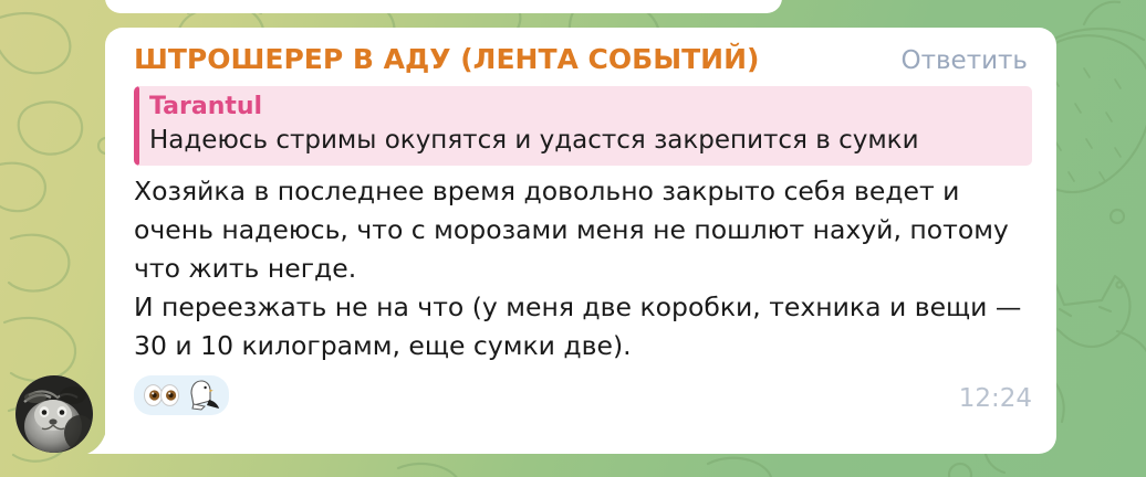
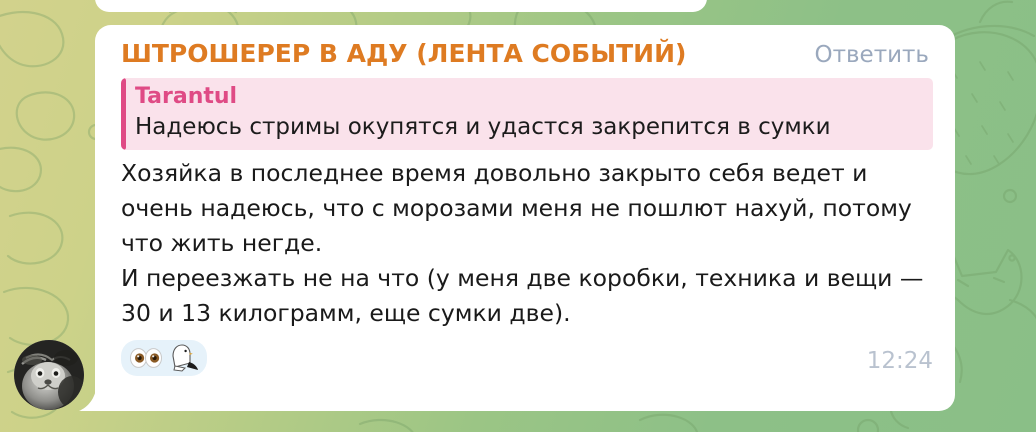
  ШТРОШЕРЕР В АДУ (ЛЕНТА СОБЫТИЙ)
  Ответить
  Tarantul
  Надеюсь стримы окупятся и удастся закрепится в сумки
  Хозяйка в последнее время довольно закрыто себя ведет и очень надеюсь, что с морозами меня не пошлют нахуй, потому что жить негде.
- И переезжать не на что (у меня две коробки, техника и вещи — 30 и 10 килограмм, еще сумки две).
+ И переезжать не на что (у меня две коробки, техника и вещи — 30 и 13 килограмм, еще сумки две).
  12:24
